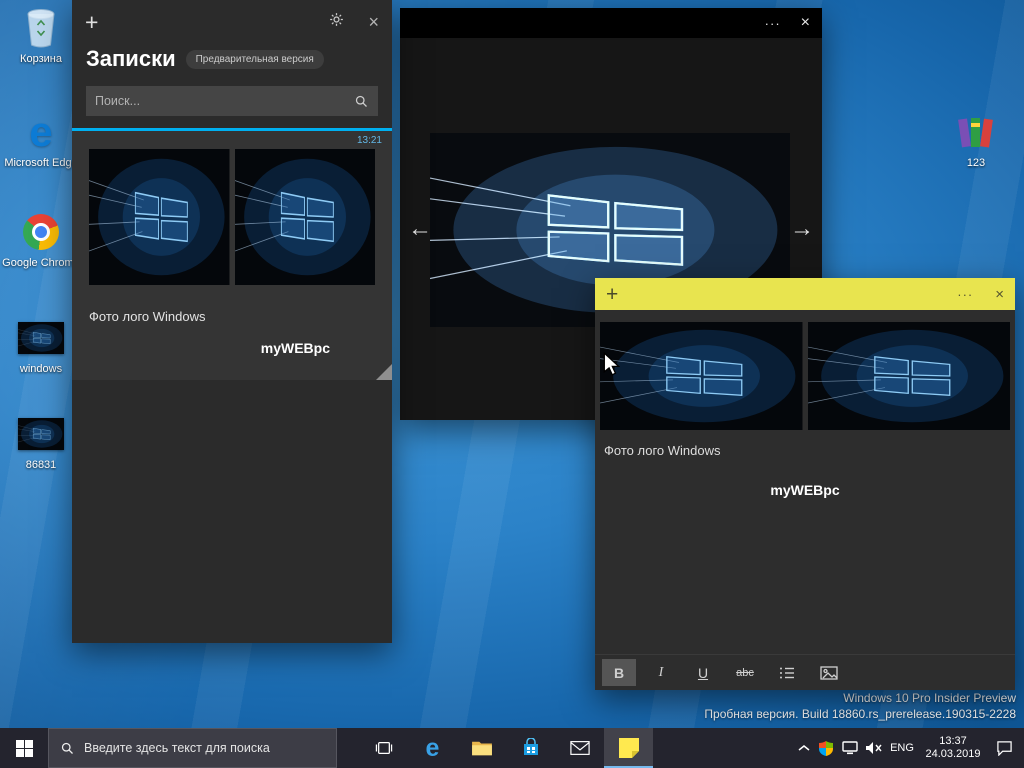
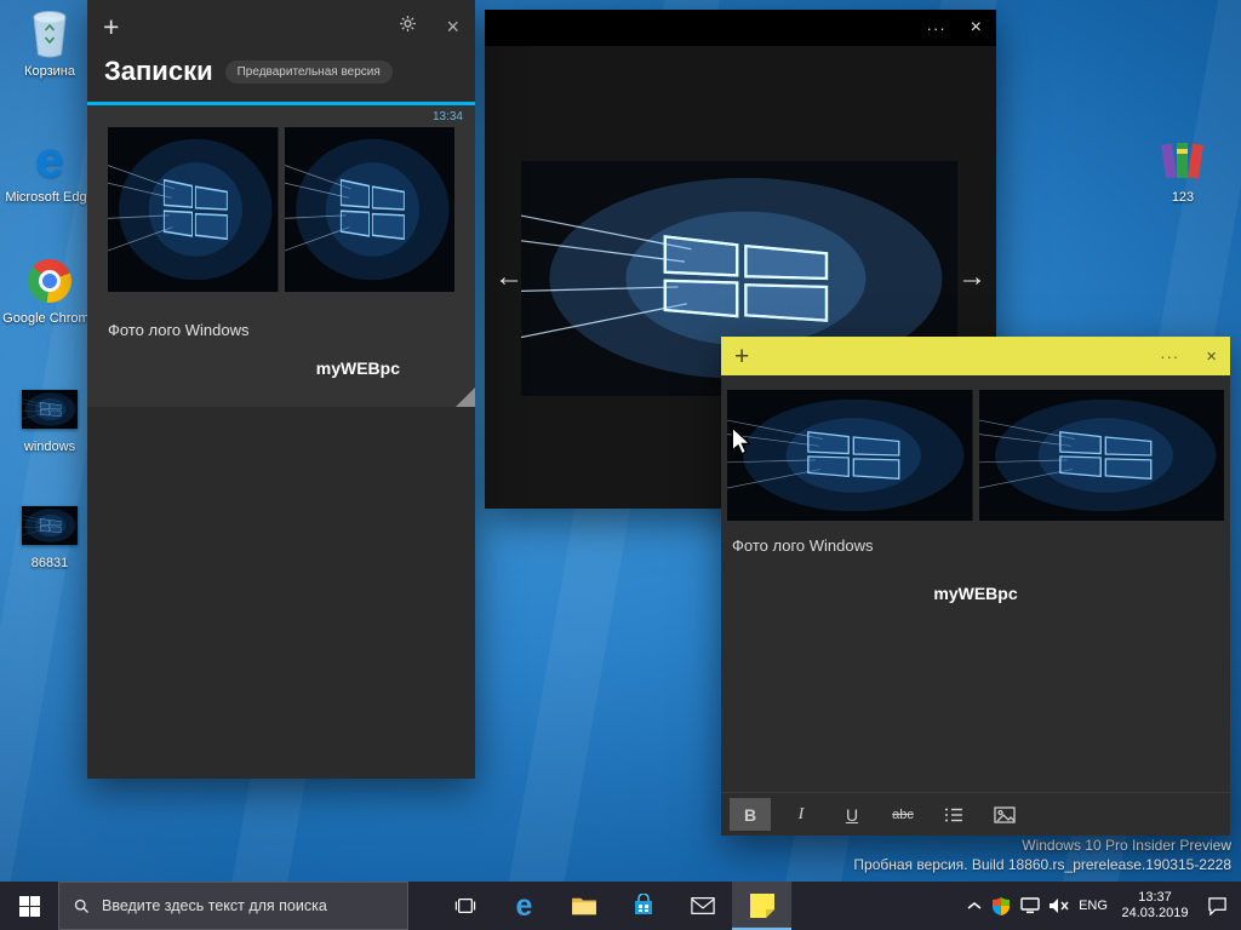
  Корзина
  e
  Microsoft Edg
  Google Chrom
  windows
  86831
  123
  Windows 10 Pro Insider Preview
  Пробная версия. Build 18860.rs_prerelease.190315-2228
  +
  ×
  Записки
  Предварительная версия
- Поиск...
- 13:21
+ 13:34
  Фото лого Windows
  myWEBpc
  ···
  ×
  ←
  →
  +
  ···
  ×
  Фото лого Windows
  myWEBpc
  B
  I
  U
  abc
  Введите здесь текст для поиска
  e
  ENG
  13:37
  24.03.2019
